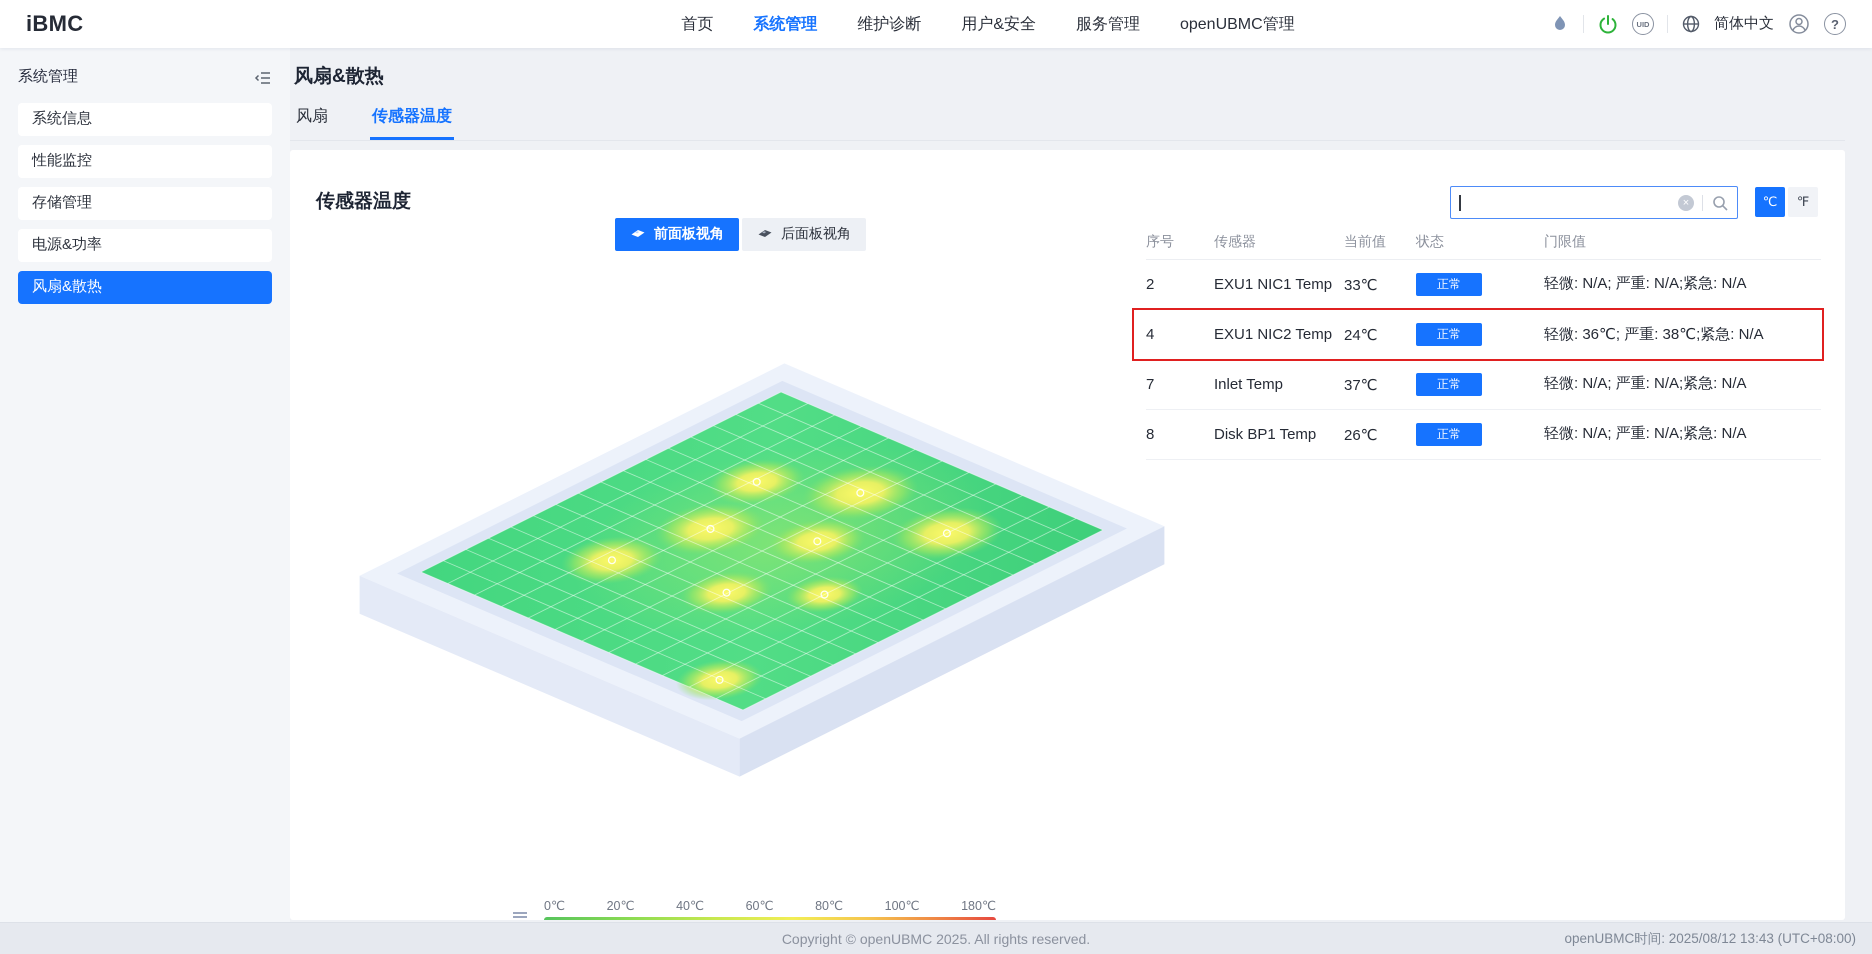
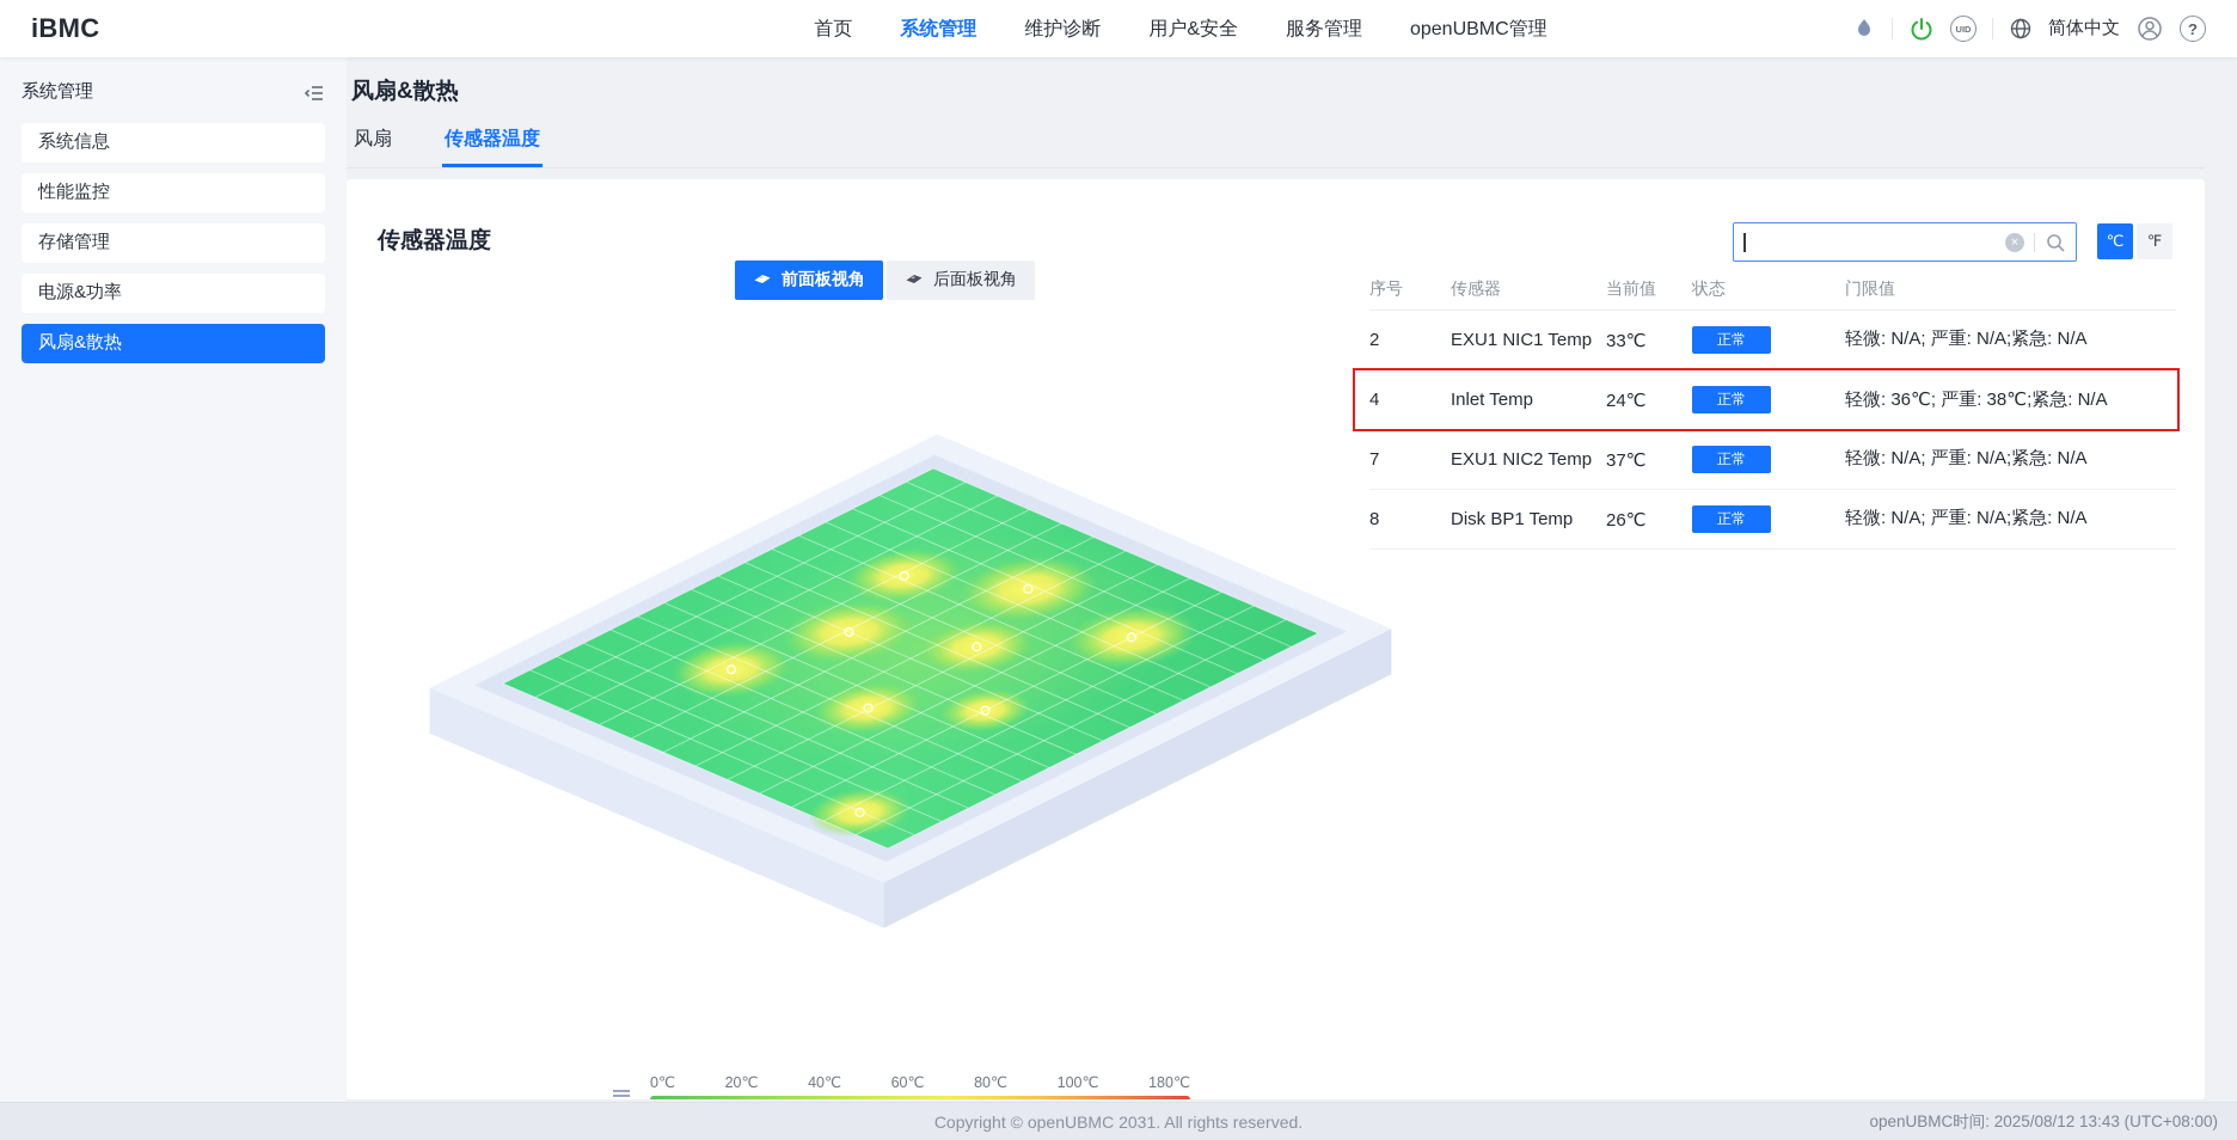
  iBMC
  首页
  系统管理
  维护诊断
  用户&安全
  服务管理
  openUBMC管理
  UID
  简体中文
  ?
  系统管理
  系统信息
  性能监控
  存储管理
  电源&功率
  风扇&散热
  风扇&散热
  风扇
  传感器温度
  传感器温度
  前面板视角
  后面板视角
  ×
  ℃
  ℉
  序号
  传感器
  当前值
  状态
  门限值
  2
  EXU1 NIC1 Temp
  33℃
  正常
  轻微: N/A; 严重: N/A;紧急: N/A
  4
- EXU1 NIC2 Temp
+ Inlet Temp
  24℃
  正常
  轻微: 36℃; 严重: 38℃;紧急: N/A
  7
- Inlet Temp
+ EXU1 NIC2 Temp
  37℃
  正常
  轻微: N/A; 严重: N/A;紧急: N/A
  8
  Disk BP1 Temp
  26℃
  正常
  轻微: N/A; 严重: N/A;紧急: N/A
  0℃
  20℃
  40℃
  60℃
  80℃
  100℃
  180℃
- Copyright © openUBMC 2025. All rights reserved.
+ Copyright © openUBMC 2031. All rights reserved.
  openUBMC时间: 2025/08/12 13:43 (UTC+08:00)
